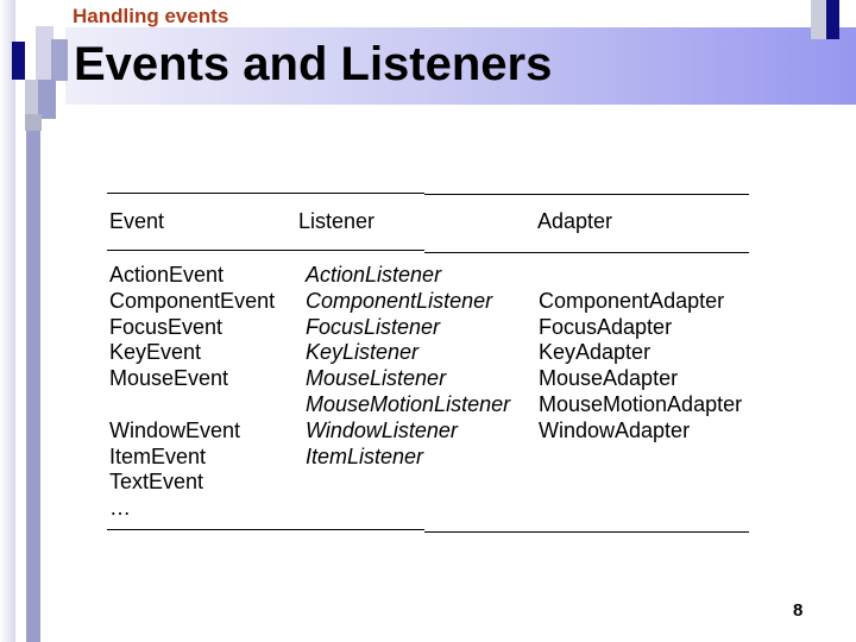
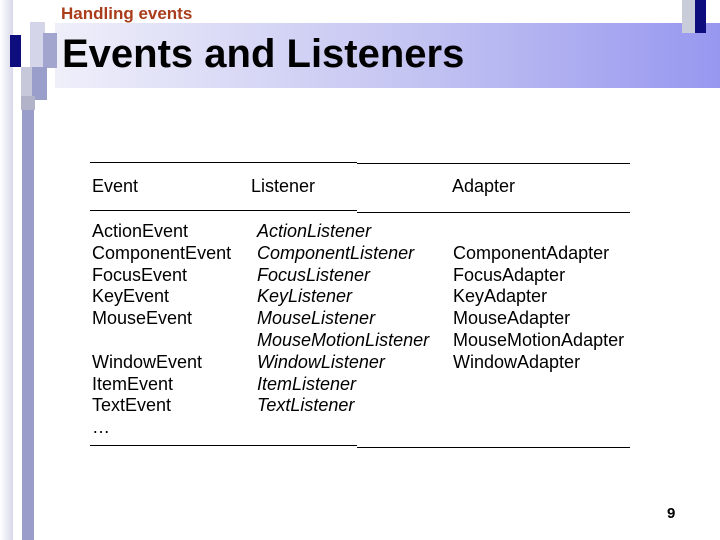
  Handling events
  Events and Listeners
  Event
  Listener
  Adapter
  ActionEvent
  ComponentEvent
  FocusEvent
  KeyEvent
  MouseEvent
  WindowEvent
  ItemEvent
  TextEvent
  …
  ActionListener
  ComponentListener
  FocusListener
  KeyListener
  MouseListener
  MouseMotionListener
  WindowListener
  ItemListener
+ TextListener
  ComponentAdapter
  FocusAdapter
  KeyAdapter
  MouseAdapter
  MouseMotionAdapter
  WindowAdapter
- 8
+ 9
